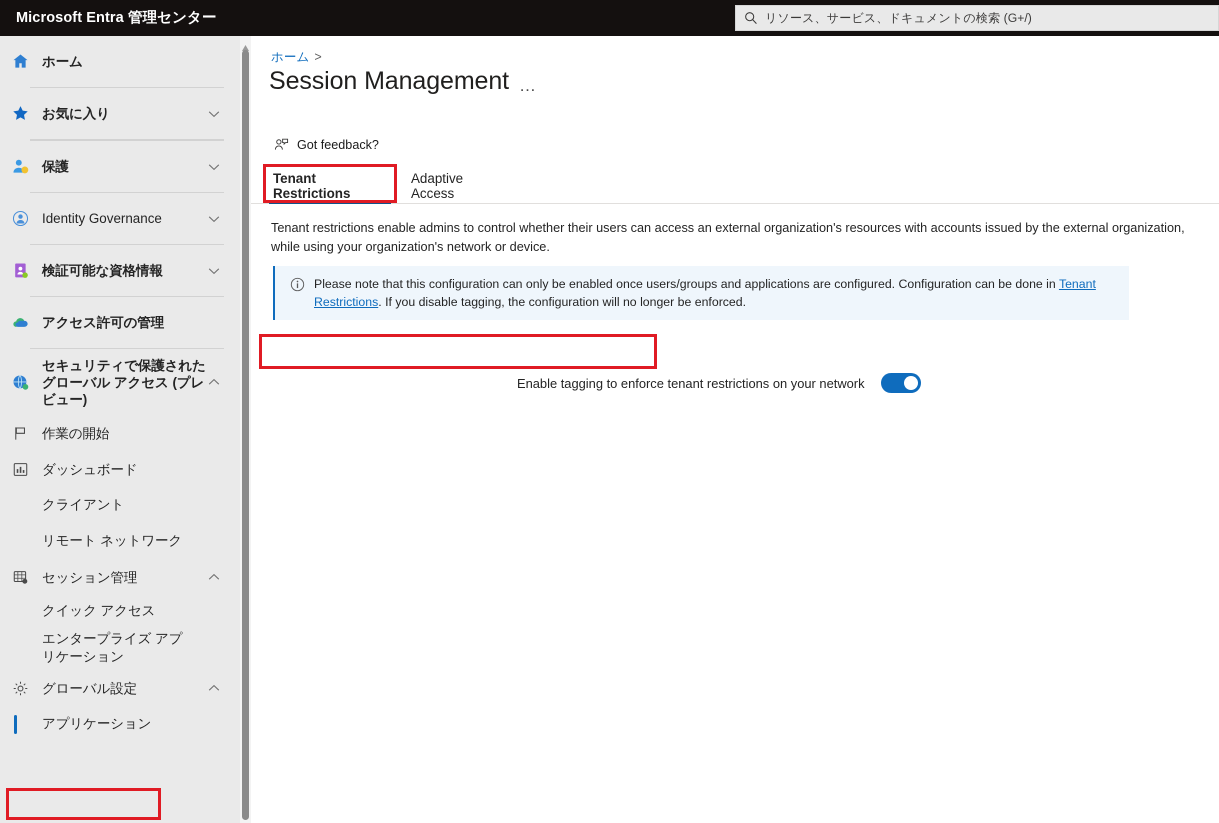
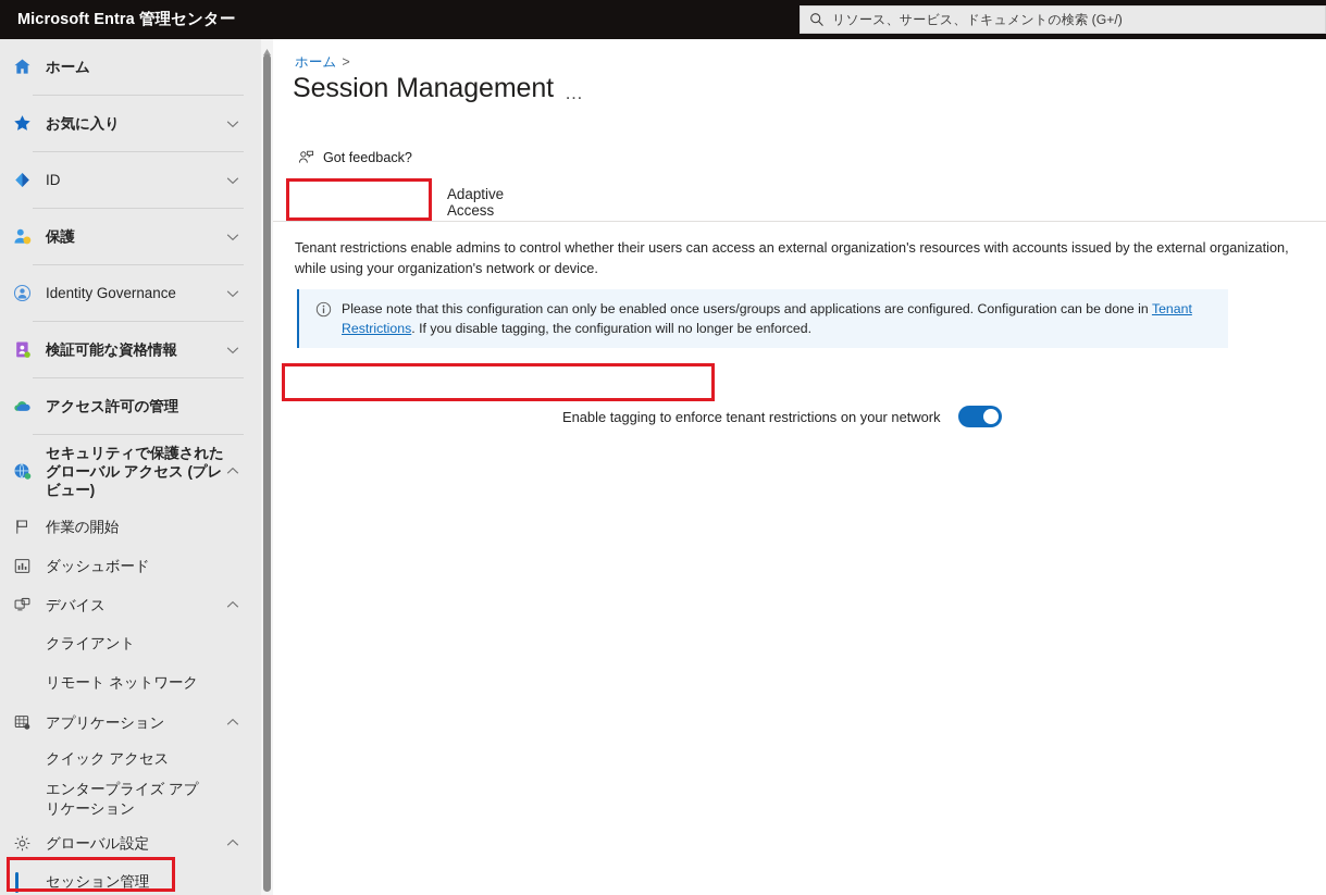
  Microsoft Entra 管理センター
  リソース、サービス、ドキュメントの検索 (G+/)
  ホーム
  お気に入り
+ ID
  保護
  Identity Governance
  検証可能な資格情報
  アクセス許可の管理
  セキュリティで保護されたグローバル アクセス (プレビュー)
  作業の開始
  ダッシュボード
+ デバイス
  クライアント
  リモート ネットワーク
- セッション管理
+ アプリケーション
  クイック アクセス
  エンタープライズ アプリケーション
  グローバル設定
- アプリケーション
+ セッション管理
  ホーム >
  Session Management
  …
  Got feedback?
- Tenant Restrictions
  Adaptive Access
  Tenant restrictions enable admins to control whether their users can access an external organization's resources with accounts issued by the external organization, while using your organization's network or device.
  Please note that this configuration can only be enabled once users/groups and applications are configured. Configuration can be done in Tenant Restrictions. If you disable tagging, the configuration will no longer be enforced.
  Enable tagging to enforce tenant restrictions on your network
